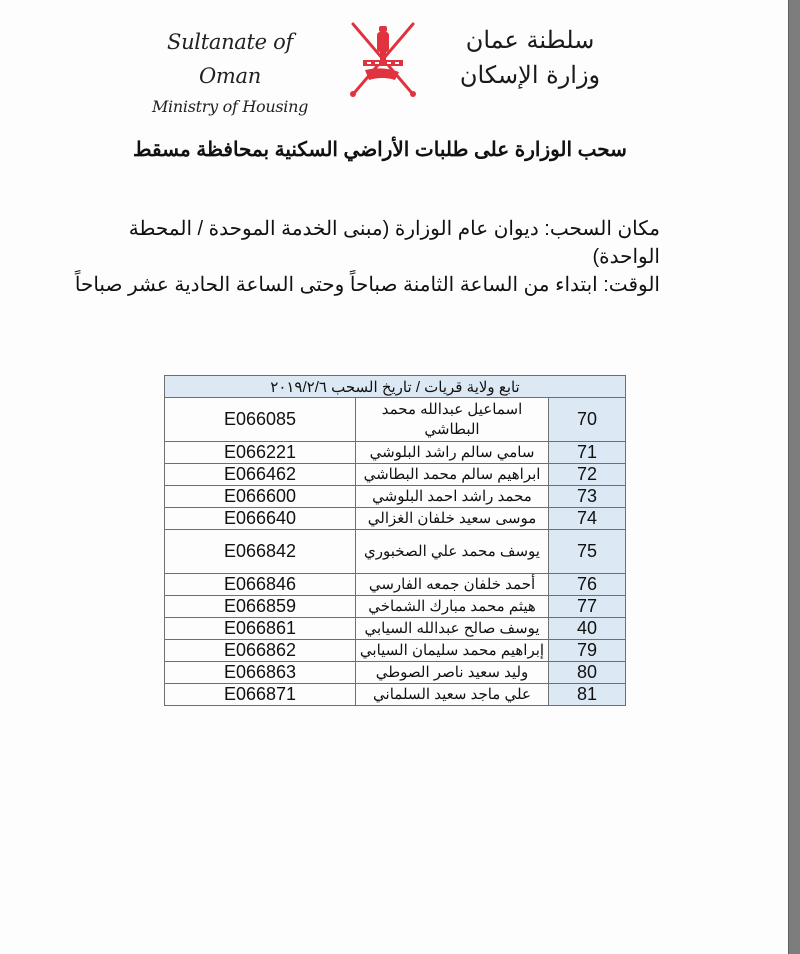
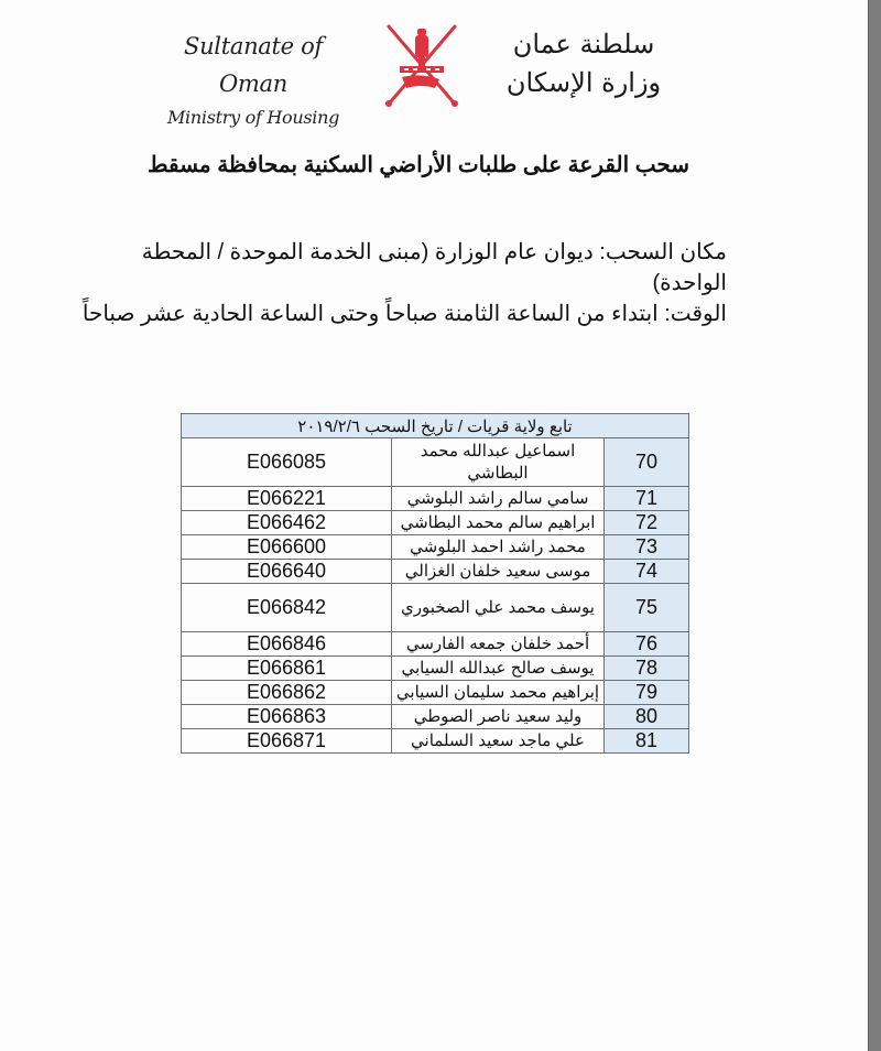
  Sultanate of Oman
  Ministry of Housing
  سلطنة عمان
  وزارة الإسكان
- سحب الوزارة على طلبات الأراضي السكنية بمحافظة مسقط
+ سحب القرعة على طلبات الأراضي السكنية بمحافظة مسقط
  مكان السحب: ديوان عام الوزارة (مبنى الخدمة الموحدة / المحطة الواحدة)
  الوقت: ابتداء من الساعة الثامنة صباحاً وحتى الساعة الحادية عشر صباحاً
  تابع ولاية قريات / تاريخ السحب ٢٠١٩/٢/٦
  E066085	اسماعيل عبدالله محمد البطاشي	70
  E066221	سامي سالم راشد البلوشي	71
  E066462	ابراهيم سالم محمد البطاشي	72
  E066600	محمد راشد احمد البلوشي	73
  E066640	موسى سعيد خلفان الغزالي	74
  E066842	يوسف محمد علي الصخبوري	75
  E066846	أحمد خلفان جمعه الفارسي	76
- E066859	هيثم محمد مبارك الشماخي	77
- E066861	يوسف صالح عبدالله السيابي	40
+ E066861	يوسف صالح عبدالله السيابي	78
  E066862	إبراهيم محمد سليمان السيابي	79
  E066863	وليد سعيد ناصر الصوطي	80
  E066871	علي ماجد سعيد السلماني	81
